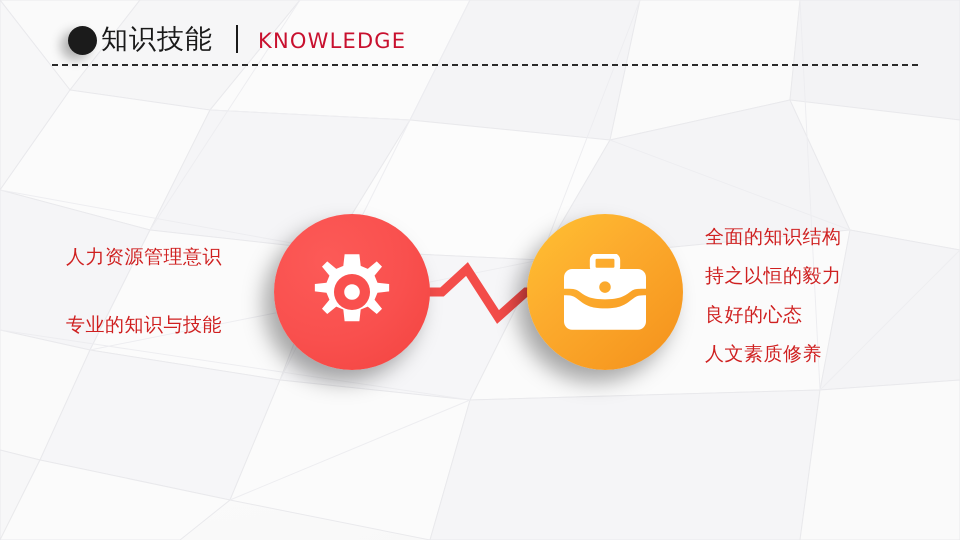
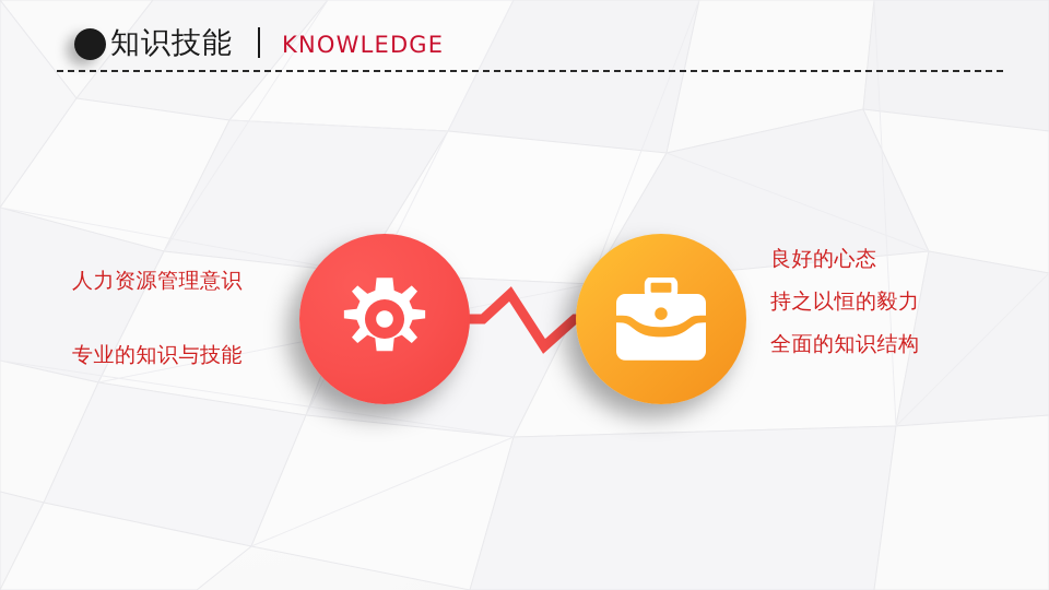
  知识技能
  KNOWLEDGE
  人力资源管理意识
  专业的知识与技能
- 全面的知识结构
+ 良好的心态
  持之以恒的毅力
- 良好的心态
+ 全面的知识结构
- 人文素质修养
